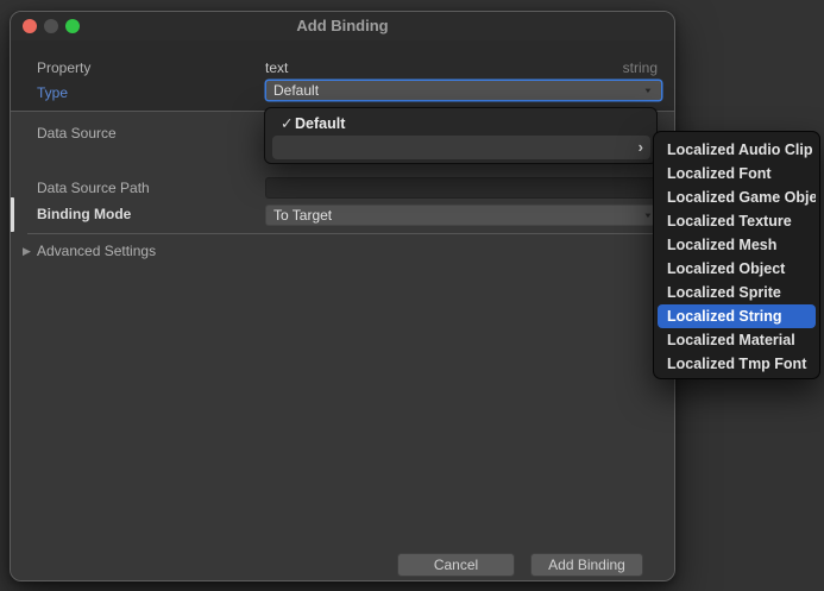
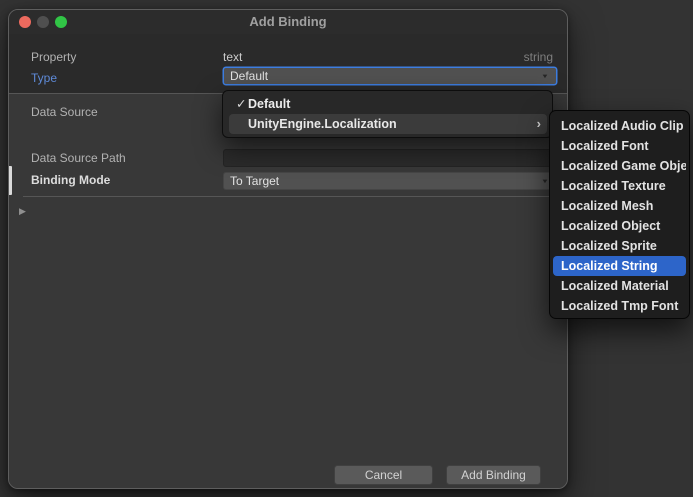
  Add Binding
  Property
  text
  string
  Type
  Default
  Data Source
  Data Source Path
  Binding Mode
  To Target
  ▶
- Advanced Settings
  Cancel
  Add Binding
  ✓
  Default
+ UnityEngine.Localization
  ›
  Localized Audio Clip
  Localized Font
  Localized Game Obje
  Localized Texture
  Localized Mesh
  Localized Object
  Localized Sprite
  Localized String
  Localized Material
  Localized Tmp Font
